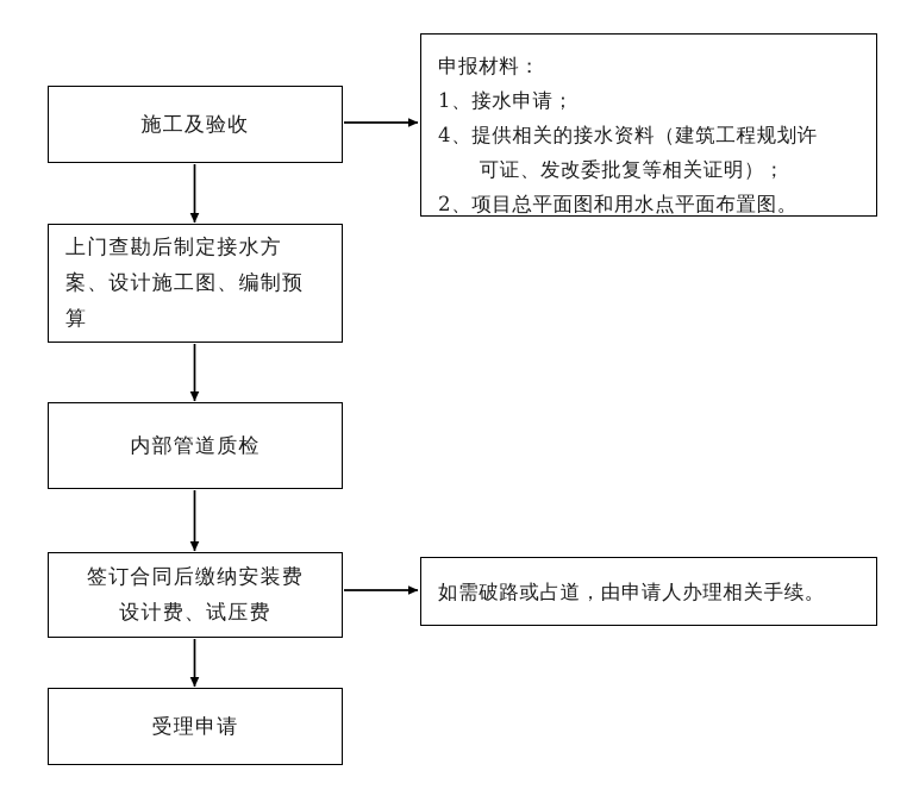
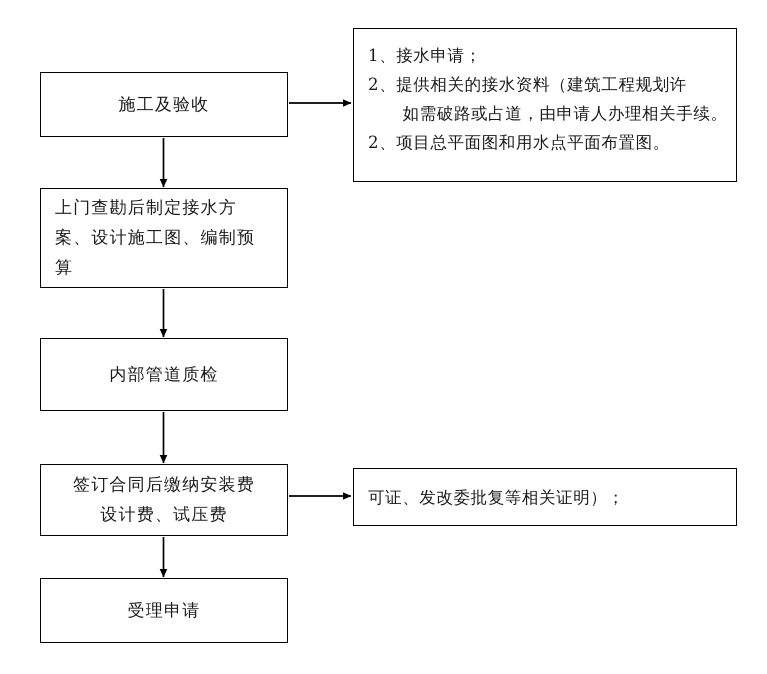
  施工及验收
  上门查勘后制定接水方
  案、设计施工图、编制预
  算
  内部管道质检
  签订合同后缴纳安装费
  设计费、试压费
  受理申请
- 申报材料：
  1、接水申请；
- 4、提供相关的接水资料（建筑工程规划许
+ 2、提供相关的接水资料（建筑工程规划许
- 可证、发改委批复等相关证明）；
+ 如需破路或占道，由申请人办理相关手续。
  2、项目总平面图和用水点平面布置图。
- 如需破路或占道，由申请人办理相关手续。
+ 可证、发改委批复等相关证明）；
